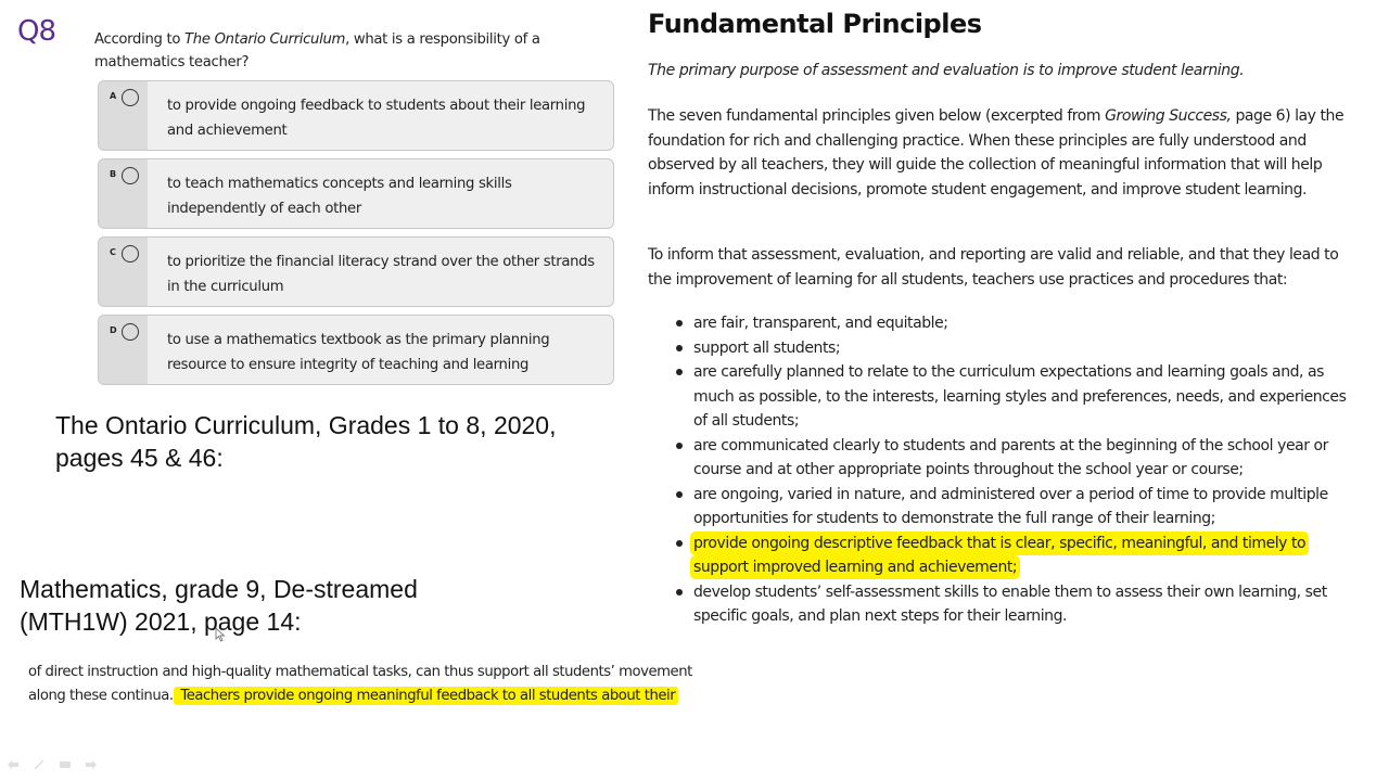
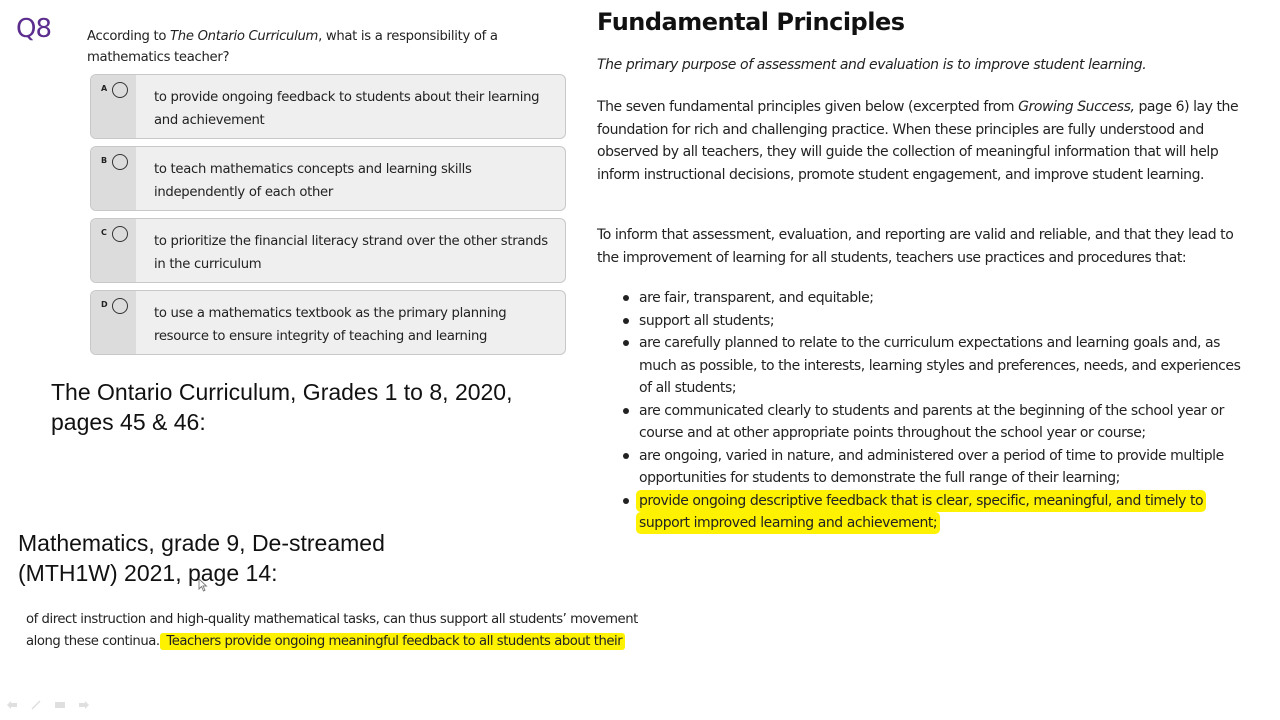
  Q8
  According to The Ontario Curriculum, what is a responsibility of a mathematics teacher?
  A
  to provide ongoing feedback to students about their learning and achievement
  B
  to teach mathematics concepts and learning skills independently of each other
  C
  to prioritize the financial literacy strand over the other strands in the curriculum
  D
  to use a mathematics textbook as the primary planning resource to ensure integrity of teaching and learning
  The Ontario Curriculum, Grades 1 to 8, 2020, pages 45 & 46:
  Mathematics, grade 9, De-streamed
  (MTH1W) 2021, page 14:
  of direct instruction and high-quality mathematical tasks, can thus support all students’ movement
  along these continua. Teachers provide ongoing meaningful feedback to all students about their
  Fundamental Principles
  The primary purpose of assessment and evaluation is to improve student learning.
  The seven fundamental principles given below (excerpted from Growing Success, page 6) lay the foundation for rich and challenging practice. When these principles are fully understood and observed by all teachers, they will guide the collection of meaningful information that will help inform instructional decisions, promote student engagement, and improve student learning.
  To inform that assessment, evaluation, and reporting are valid and reliable, and that they lead to the improvement of learning for all students, teachers use practices and procedures that:
  are fair, transparent, and equitable;
  support all students;
  are carefully planned to relate to the curriculum expectations and learning goals and, as much as possible, to the interests, learning styles and preferences, needs, and experiences of all students;
  are communicated clearly to students and parents at the beginning of the school year or course and at other appropriate points throughout the school year or course;
  are ongoing, varied in nature, and administered over a period of time to provide multiple opportunities for students to demonstrate the full range of their learning;
  provide ongoing descriptive feedback that is clear, specific, meaningful, and timely to support improved learning and achievement;
- develop students’ self-assessment skills to enable them to assess their own learning, set specific goals, and plan next steps for their learning.
